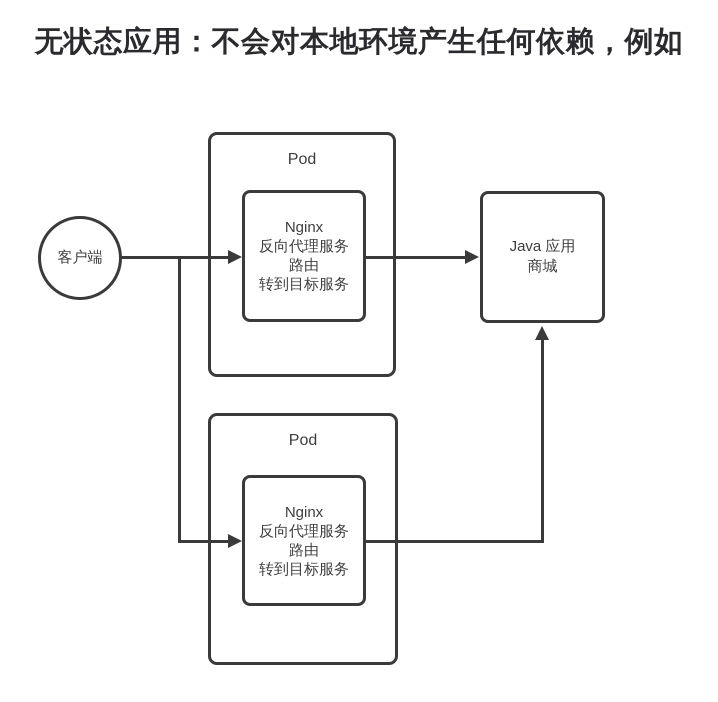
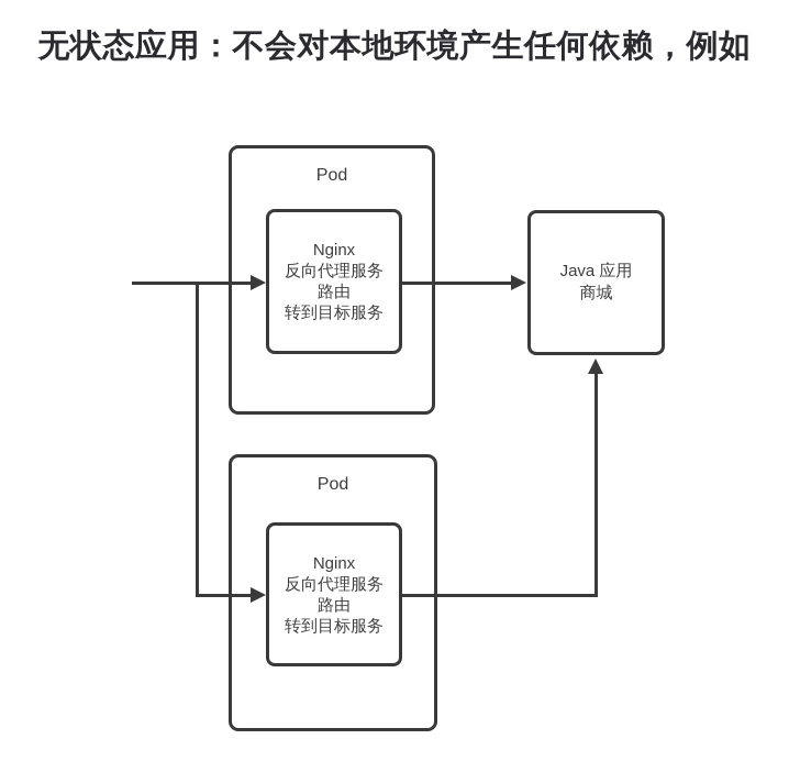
  无状态应用：不会对本地环境产生任何依赖，例如
- 客户端
  Pod
  Nginx
  反向代理服务
  路由
  转到目标服务
  Pod
  Nginx
  反向代理服务
  路由
  转到目标服务
  Java 应用
  商城
